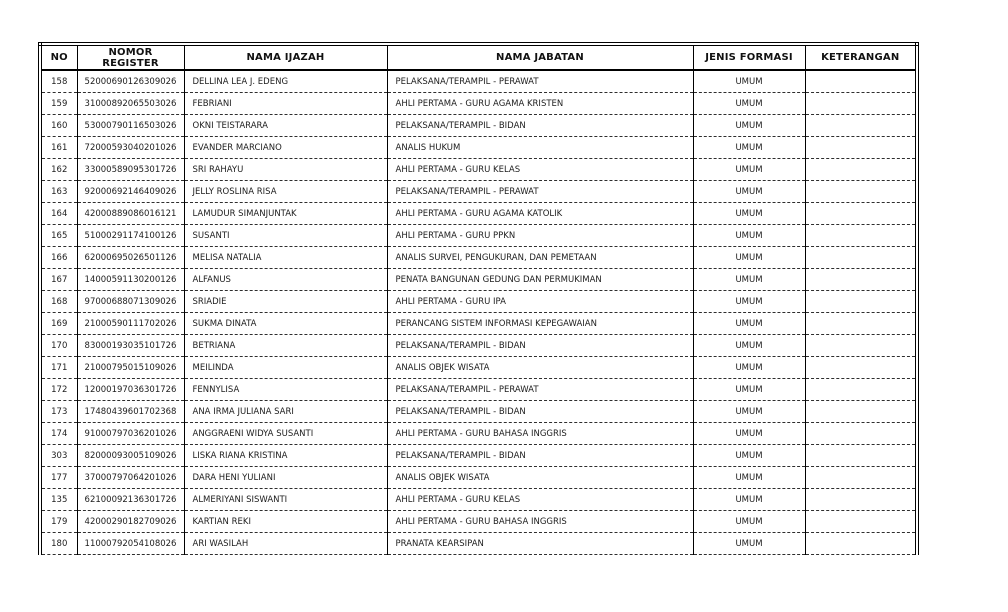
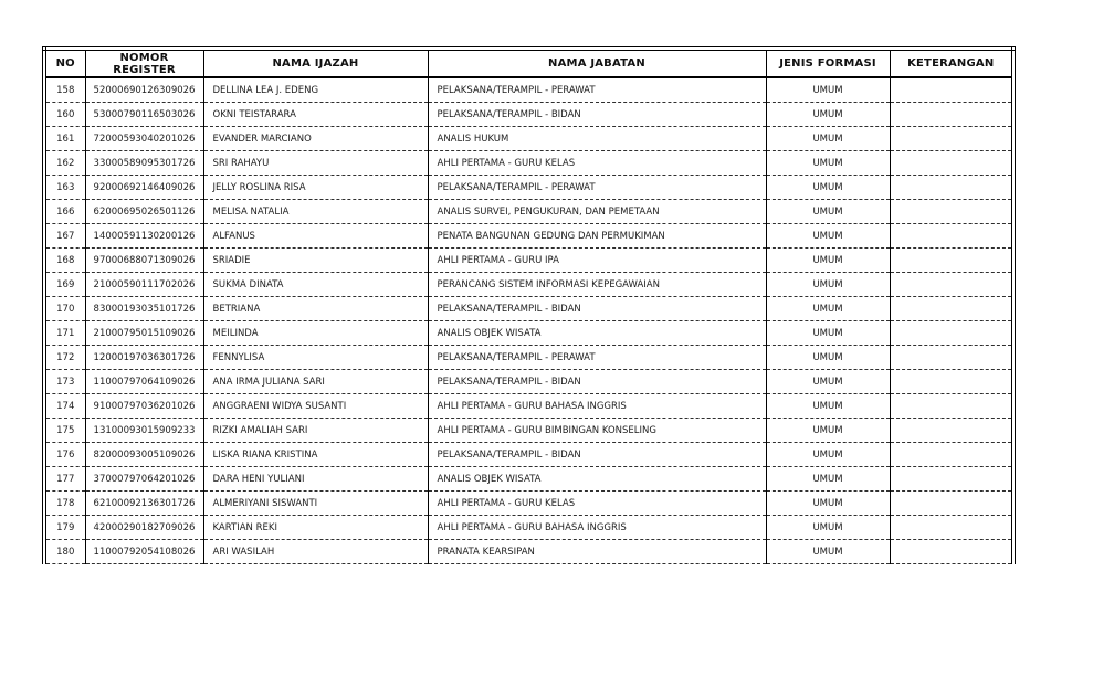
  NO	NOMOR REGISTER	NAMA IJAZAH	NAMA JABATAN	JENIS FORMASI	KETERANGAN
  158	52000690126309026	DELLINA LEA J. EDENG	PELAKSANA/TERAMPIL - PERAWAT	UMUM
- 159	31000892065503026	FEBRIANI	AHLI PERTAMA - GURU AGAMA KRISTEN	UMUM
  160	53000790116503026	OKNI TEISTARARA	PELAKSANA/TERAMPIL - BIDAN	UMUM
  161	72000593040201026	EVANDER MARCIANO	ANALIS HUKUM	UMUM
  162	33000589095301726	SRI RAHAYU	AHLI PERTAMA - GURU KELAS	UMUM
  163	92000692146409026	JELLY ROSLINA RISA	PELAKSANA/TERAMPIL - PERAWAT	UMUM
- 164	42000889086016121	LAMUDUR SIMANJUNTAK	AHLI PERTAMA - GURU AGAMA KATOLIK	UMUM
- 165	51000291174100126	SUSANTI	AHLI PERTAMA - GURU PPKN	UMUM
  166	62000695026501126	MELISA NATALIA	ANALIS SURVEI, PENGUKURAN, DAN PEMETAAN	UMUM
  167	14000591130200126	ALFANUS	PENATA BANGUNAN GEDUNG DAN PERMUKIMAN	UMUM
  168	97000688071309026	SRIADIE	AHLI PERTAMA - GURU IPA	UMUM
  169	21000590111702026	SUKMA DINATA	PERANCANG SISTEM INFORMASI KEPEGAWAIAN	UMUM
  170	83000193035101726	BETRIANA	PELAKSANA/TERAMPIL - BIDAN	UMUM
  171	21000795015109026	MEILINDA	ANALIS OBJEK WISATA	UMUM
  172	12000197036301726	FENNYLISA	PELAKSANA/TERAMPIL - PERAWAT	UMUM
- 173	17480439601702368	ANA IRMA JULIANA SARI	PELAKSANA/TERAMPIL - BIDAN	UMUM
+ 173	11000797064109026	ANA IRMA JULIANA SARI	PELAKSANA/TERAMPIL - BIDAN	UMUM
  174	91000797036201026	ANGGRAENI WIDYA SUSANTI	AHLI PERTAMA - GURU BAHASA INGGRIS	UMUM
+ 175	13100093015909233	RIZKI AMALIAH SARI	AHLI PERTAMA - GURU BIMBINGAN KONSELING	UMUM
- 303	82000093005109026	LISKA RIANA KRISTINA	PELAKSANA/TERAMPIL - BIDAN	UMUM
+ 176	82000093005109026	LISKA RIANA KRISTINA	PELAKSANA/TERAMPIL - BIDAN	UMUM
  177	37000797064201026	DARA HENI YULIANI	ANALIS OBJEK WISATA	UMUM
- 135	62100092136301726	ALMERIYANI SISWANTI	AHLI PERTAMA - GURU KELAS	UMUM
+ 178	62100092136301726	ALMERIYANI SISWANTI	AHLI PERTAMA - GURU KELAS	UMUM
  179	42000290182709026	KARTIAN REKI	AHLI PERTAMA - GURU BAHASA INGGRIS	UMUM
  180	11000792054108026	ARI WASILAH	PRANATA KEARSIPAN	UMUM
